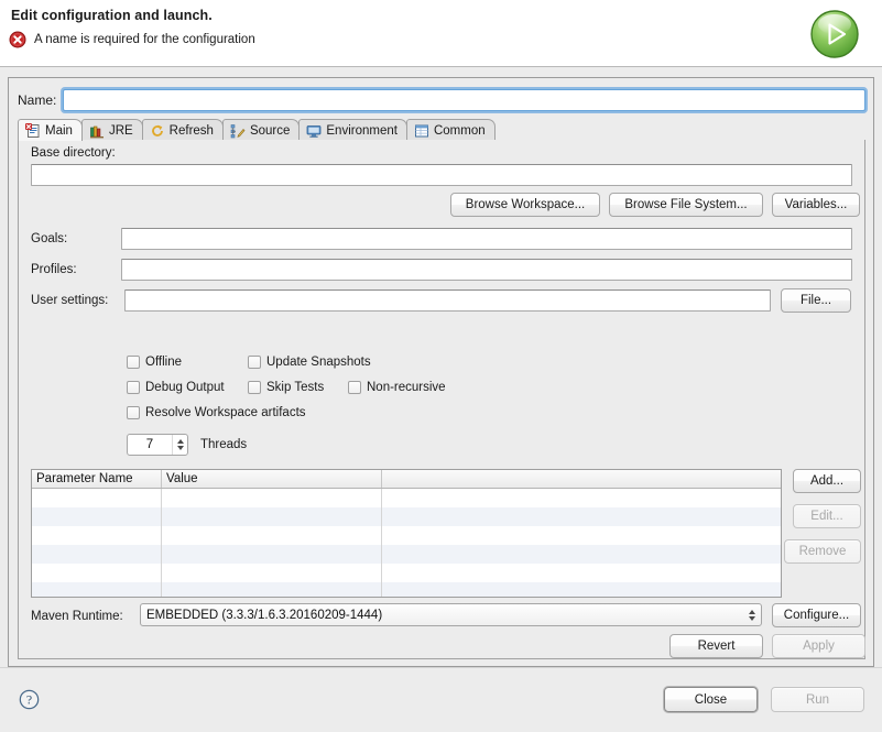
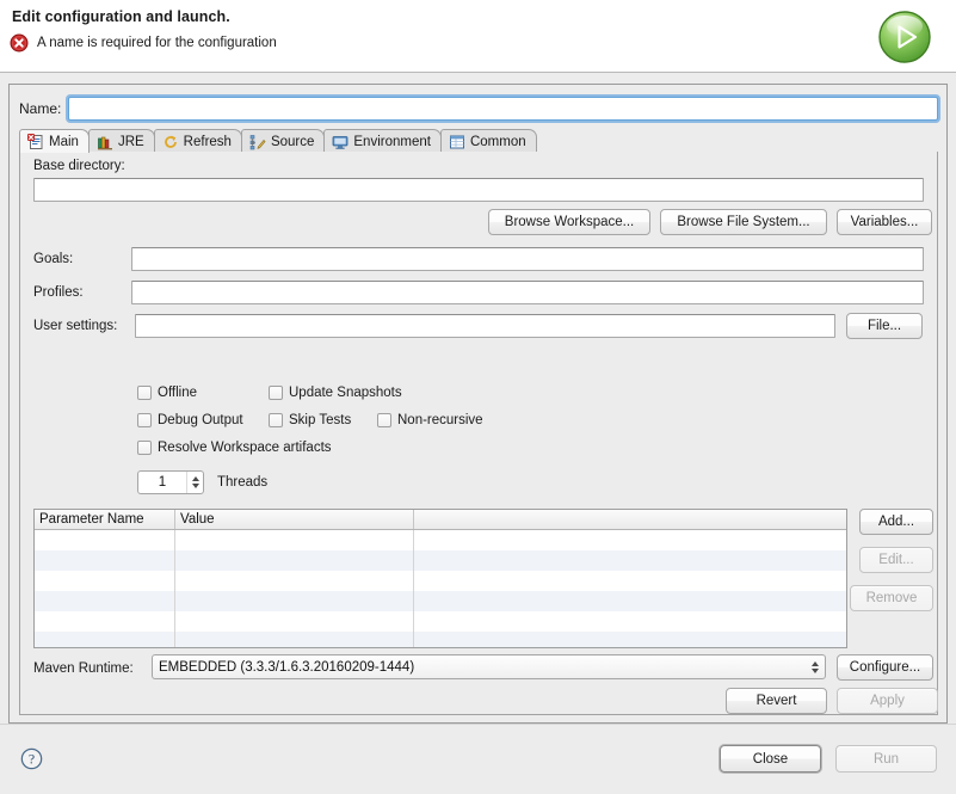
  Edit configuration and launch.
  A name is required for the configuration
  Name:
  Main
  JRE
  Refresh
  Source
  Environment
  Common
  Base directory:
  Browse Workspace...
  Browse File System...
  Variables...
  Goals:
  Profiles:
  User settings:
  File...
  Offline
  Update Snapshots
  Debug Output
  Skip Tests
  Non-recursive
  Resolve Workspace artifacts
- 7
+ 1
  Threads
  Parameter Name
  Value
  Add...
  Edit...
  Remove
  Maven Runtime:
  EMBEDDED (3.3.3/1.6.3.20160209-1444)
  Configure...
  Revert
  Apply
  ?
  Close
  Run
